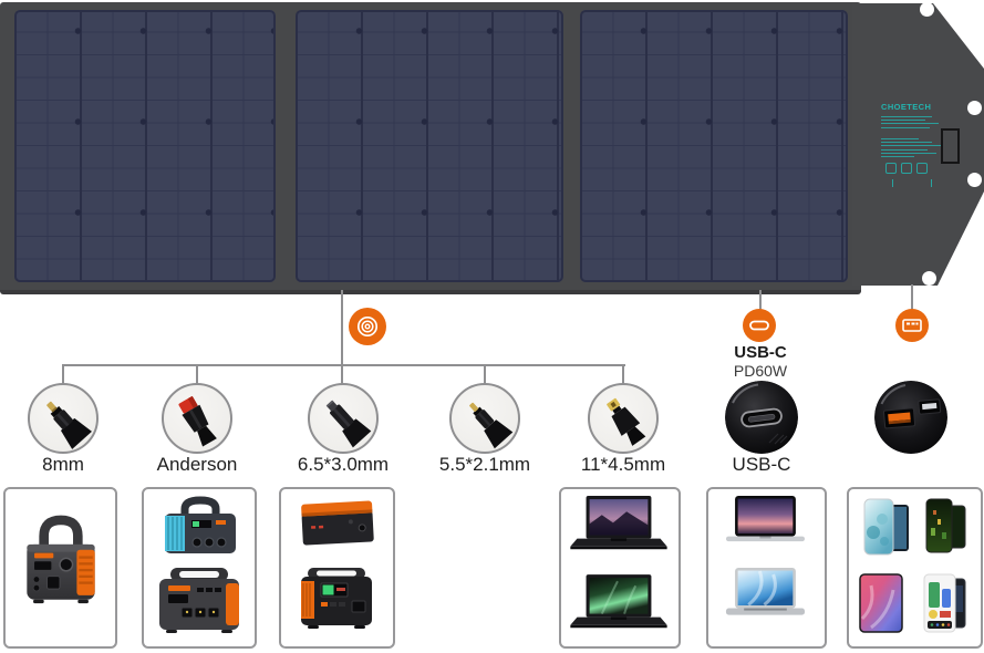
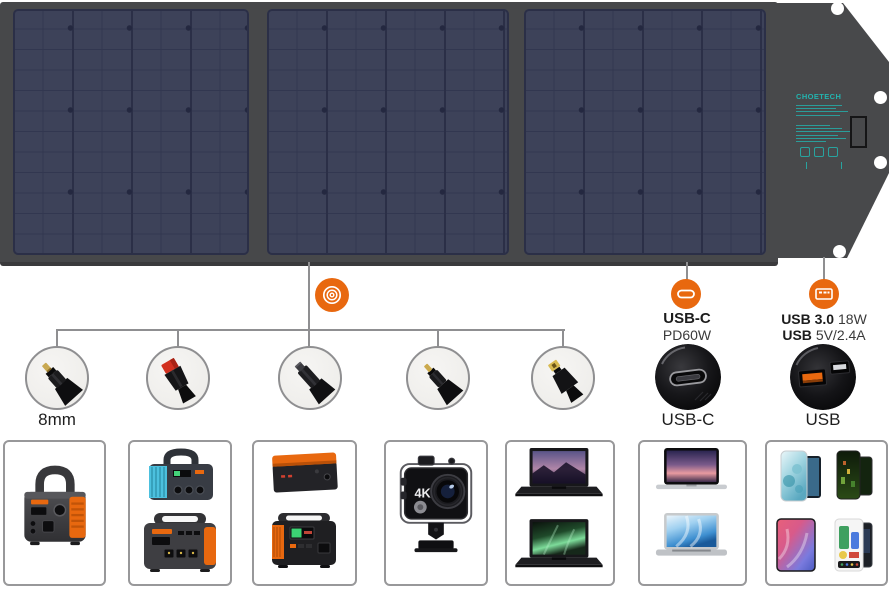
  CHOETECH
  USB-C
  PD60W
+ USB 3.0 18W
+ USB 5V/2.4A
  8mm
- Anderson
- 6.5*3.0mm
- 5.5*2.1mm
- 11*4.5mm
  USB-C
+ USB
+ 4K
